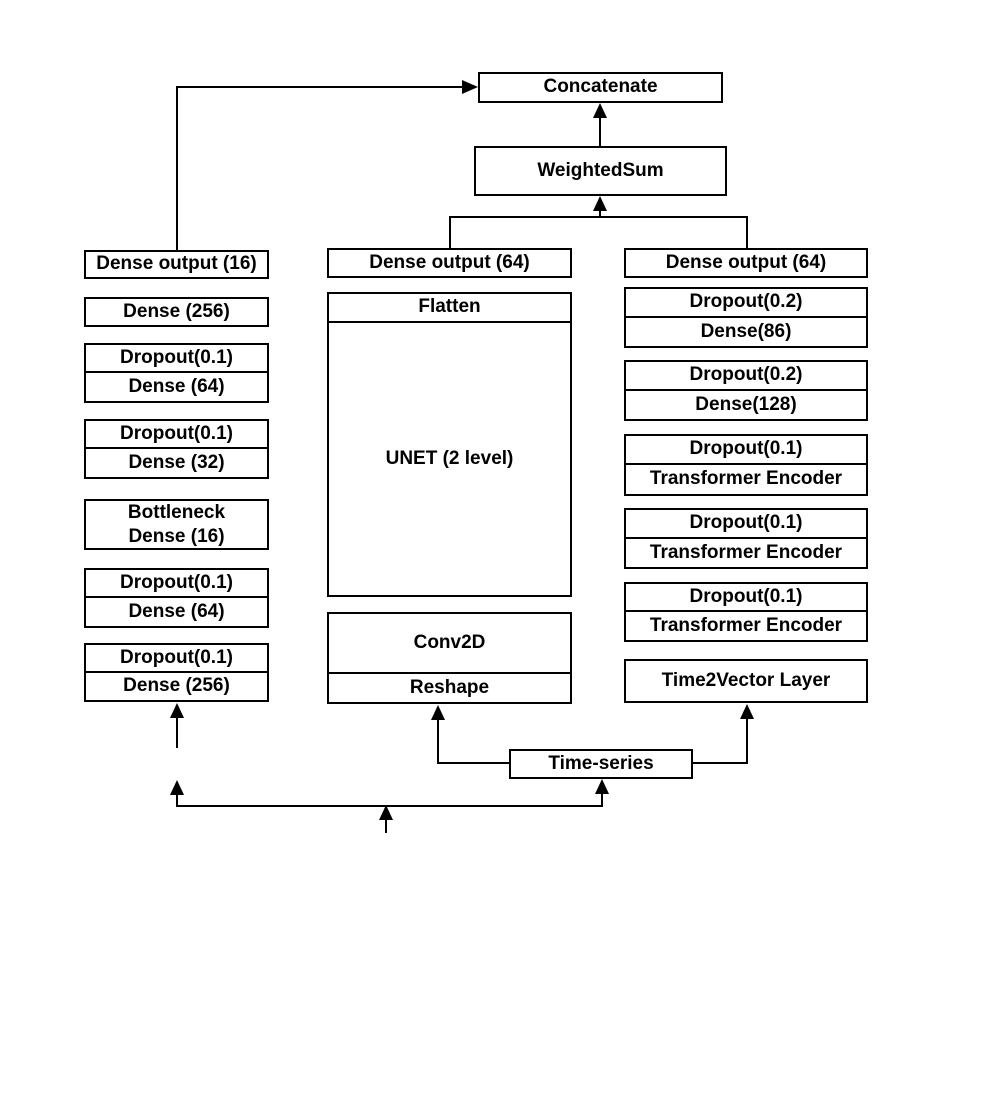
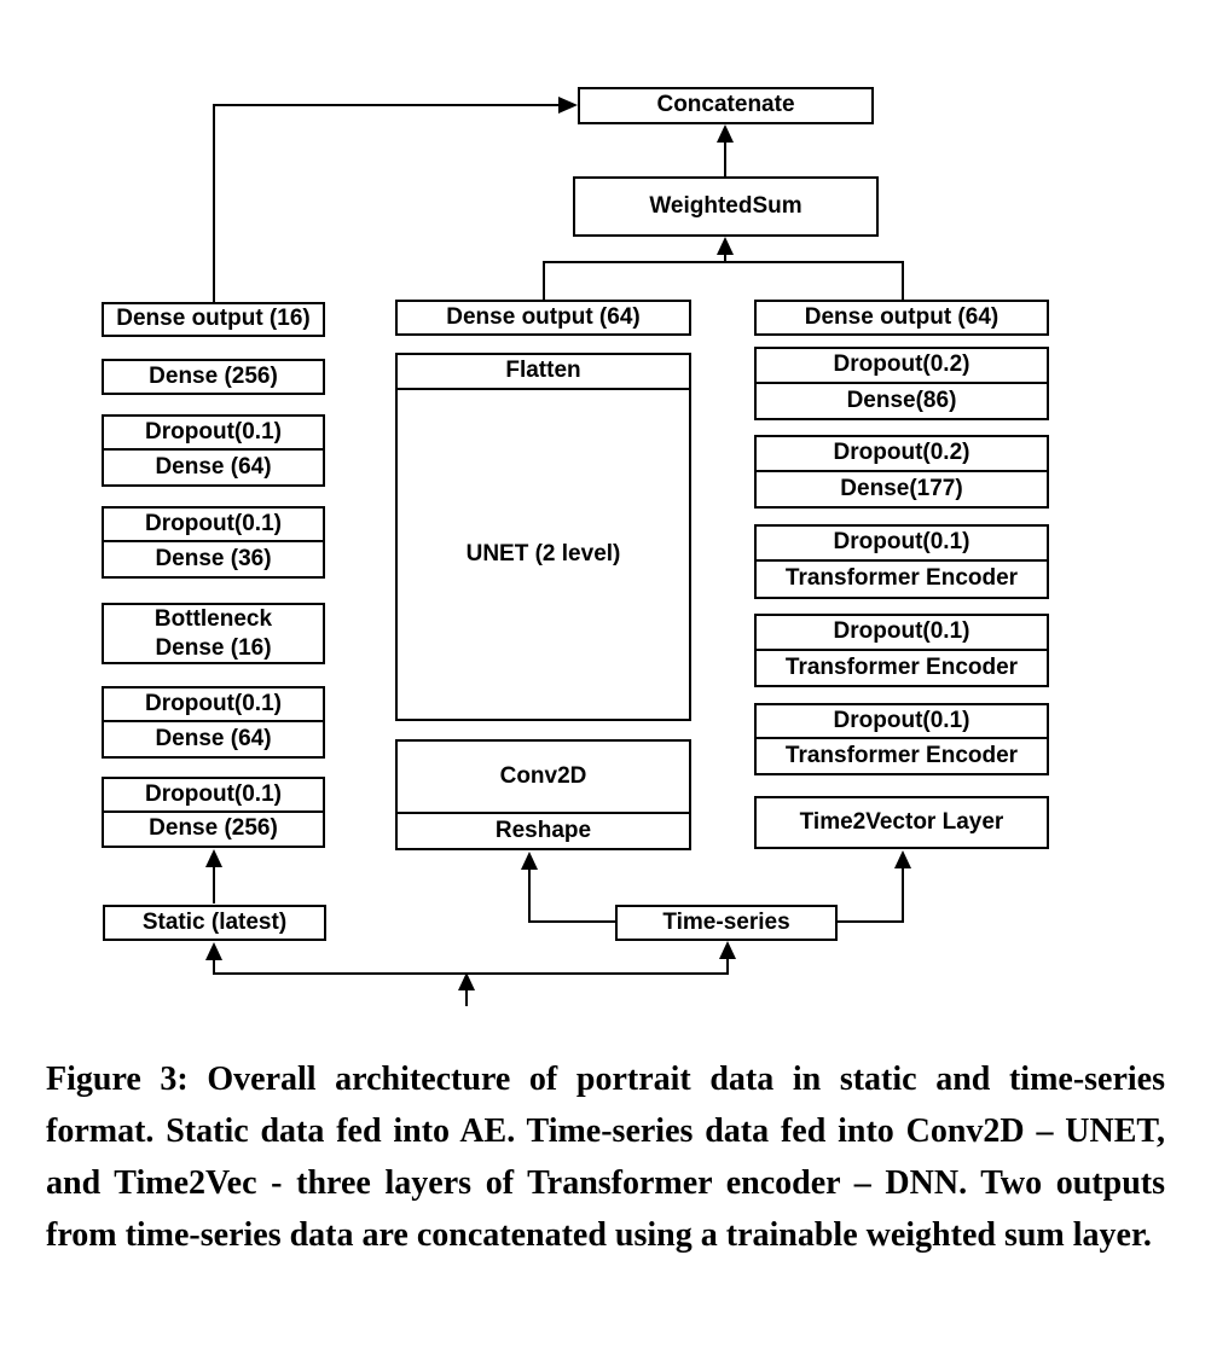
  Concatenate
  WeightedSum
  Dense output (16)
  Dense (256)
  Dropout(0.1)
  Dense (64)
  Dropout(0.1)
- Dense (32)
+ Dense (36)
  Bottleneck
  Dense (16)
  Dropout(0.1)
  Dense (64)
  Dropout(0.1)
  Dense (256)
+ Static (latest)
  Dense output (64)
  Flatten
  UNET (2 level)
  Conv2D
  Reshape
  Dense output (64)
  Dropout(0.2)
  Dense(86)
  Dropout(0.2)
- Dense(128)
+ Dense(177)
  Dropout(0.1)
  Transformer Encoder
  Dropout(0.1)
  Transformer Encoder
  Dropout(0.1)
  Transformer Encoder
  Time2Vector Layer
  Time-series
+ Figure 3: Overall architecture of portrait data in static and time-series format. Static data fed into AE. Time-series data fed into Conv2D – UNET, and Time2Vec - three layers of Transformer encoder – DNN. Two outputs from time-series data are concatenated using a trainable weighted sum layer.
